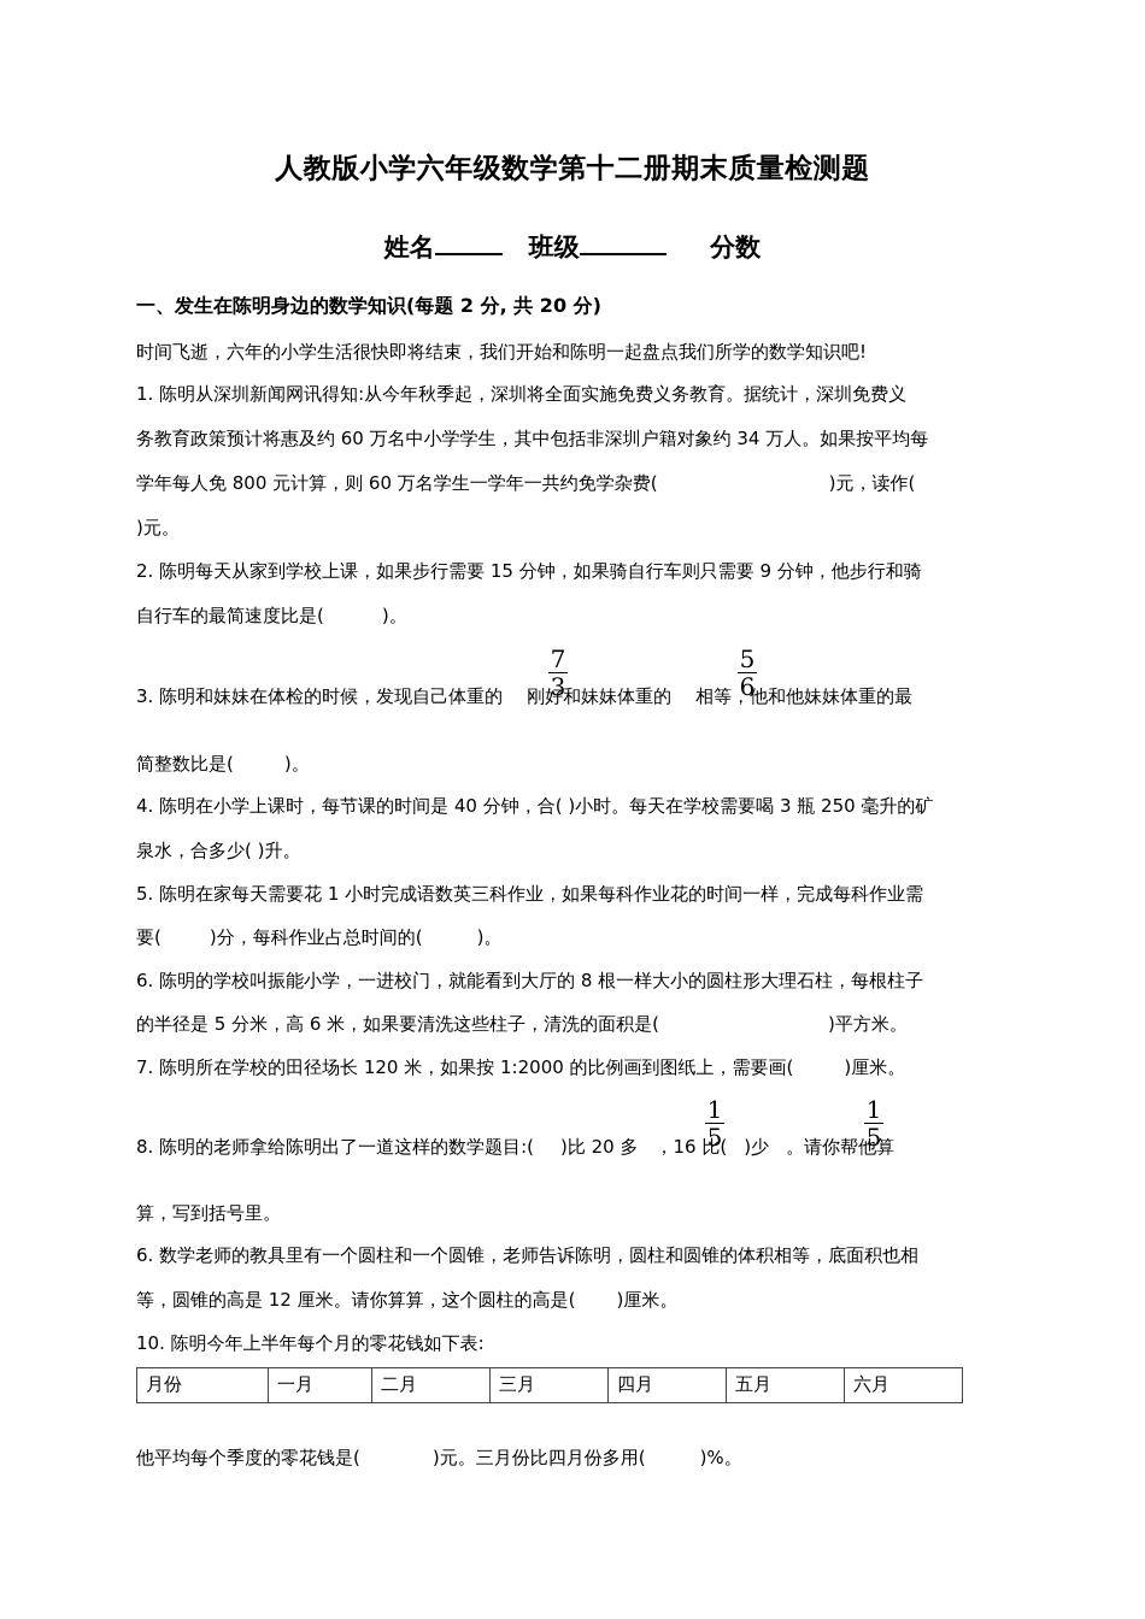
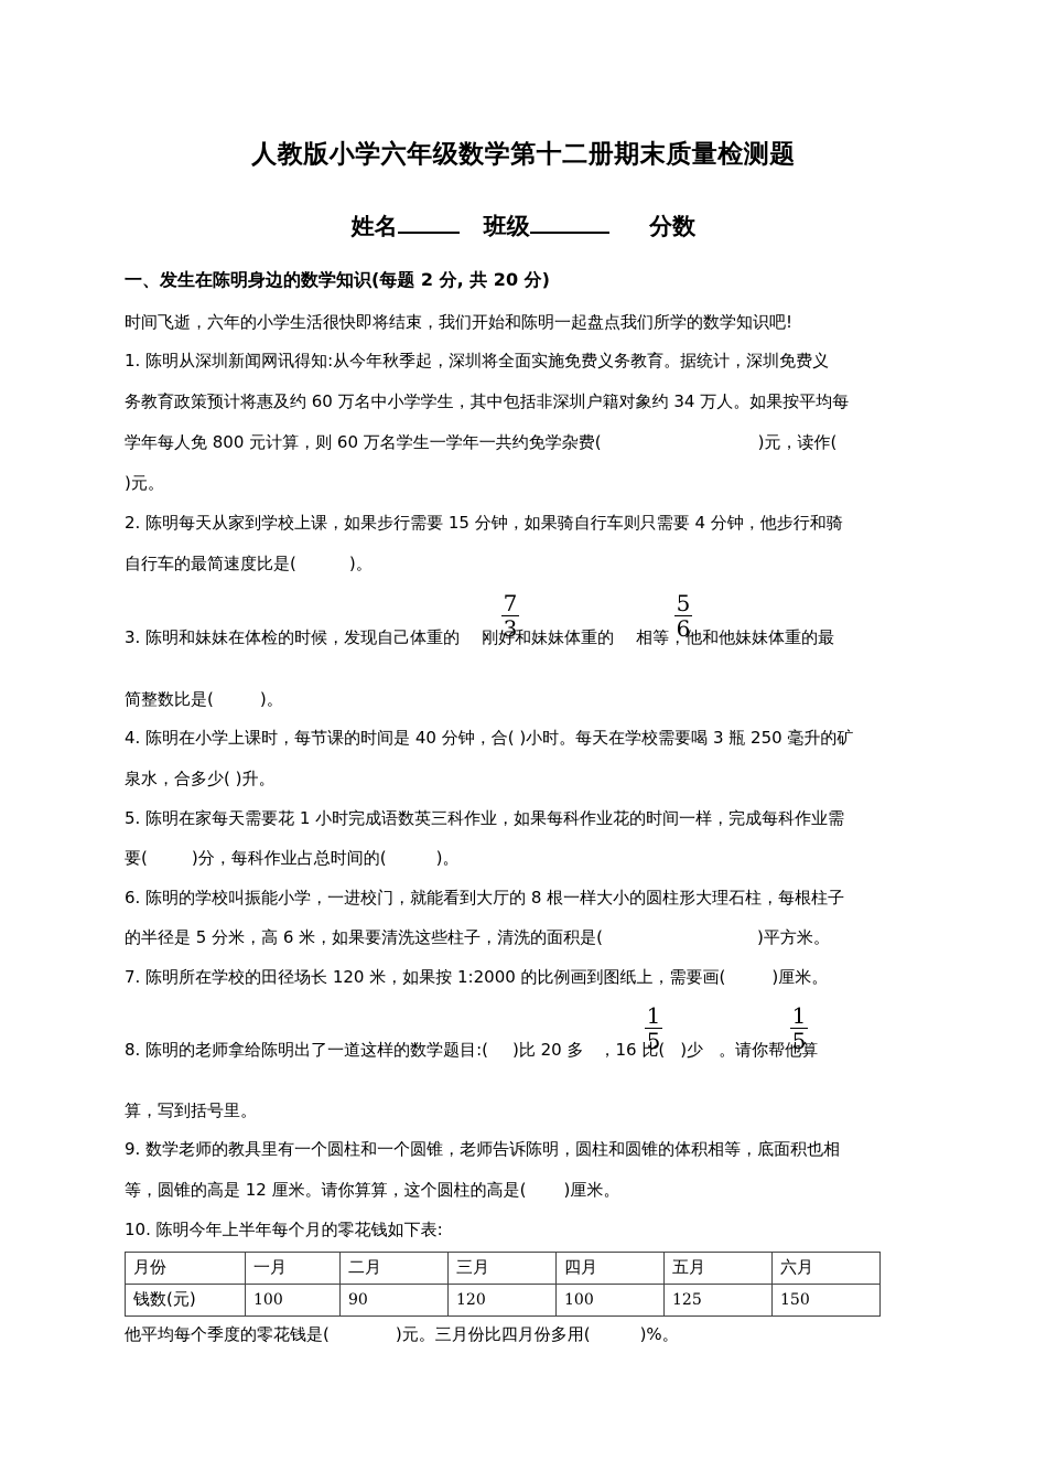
  人教版小学六年级数学第十二册期末质量检测题
  姓名 班级 分数
  一、发生在陈明身边的数学知识(每题 2 分, 共 20 分)
  时间飞逝，六年的小学生活很快即将结束，我们开始和陈明一起盘点我们所学的数学知识吧!
  1. 陈明从深圳新闻网讯得知:从今年秋季起，深圳将全面实施免费义务教育。据统计，深圳免费义
  务教育政策预计将惠及约 60 万名中小学学生，其中包括非深圳户籍对象约 34 万人。如果按平均每
  学年每人免 800 元计算，则 60 万名学生一学年一共约免学杂费( )元，读作(
  )元。
- 2. 陈明每天从家到学校上课，如果步行需要 15 分钟，如果骑自行车则只需要 9 分钟，他步行和骑
+ 2. 陈明每天从家到学校上课，如果步行需要 15 分钟，如果骑自行车则只需要 4 分钟，他步行和骑
  自行车的最简速度比是( )。
  3. 陈明和妹妹在体检的时候，发现自己体重的 刚好和妹妹体重的 相等，他和他妹妹体重的最
  7
  3
  5
  6
  简整数比是( )。
  4. 陈明在小学上课时，每节课的时间是 40 分钟，合( )小时。每天在学校需要喝 3 瓶 250 毫升的矿
  泉水，合多少( )升。
  5. 陈明在家每天需要花 1 小时完成语数英三科作业，如果每科作业花的时间一样，完成每科作业需
  要( )分，每科作业占总时间的( )。
  6. 陈明的学校叫振能小学，一进校门，就能看到大厅的 8 根一样大小的圆柱形大理石柱，每根柱子
  的半径是 5 分米，高 6 米，如果要清洗这些柱子，清洗的面积是( )平方米。
  7. 陈明所在学校的田径场长 120 米，如果按 1:2000 的比例画到图纸上，需要画( )厘米。
  8. 陈明的老师拿给陈明出了一道这样的数学题目:( )比 20 多 ，16 比( )少 。请你帮他算
  1
  5
  1
  5
  算，写到括号里。
- 6. 数学老师的教具里有一个圆柱和一个圆锥，老师告诉陈明，圆柱和圆锥的体积相等，底面积也相
+ 9. 数学老师的教具里有一个圆柱和一个圆锥，老师告诉陈明，圆柱和圆锥的体积相等，底面积也相
  等，圆锥的高是 12 厘米。请你算算，这个圆柱的高是( )厘米。
  10. 陈明今年上半年每个月的零花钱如下表:
  月份	一月	二月	三月	四月	五月	六月
+ 钱数(元)	100	90	120	100	125	150
  他平均每个季度的零花钱是( )元。三月份比四月份多用( )%。
